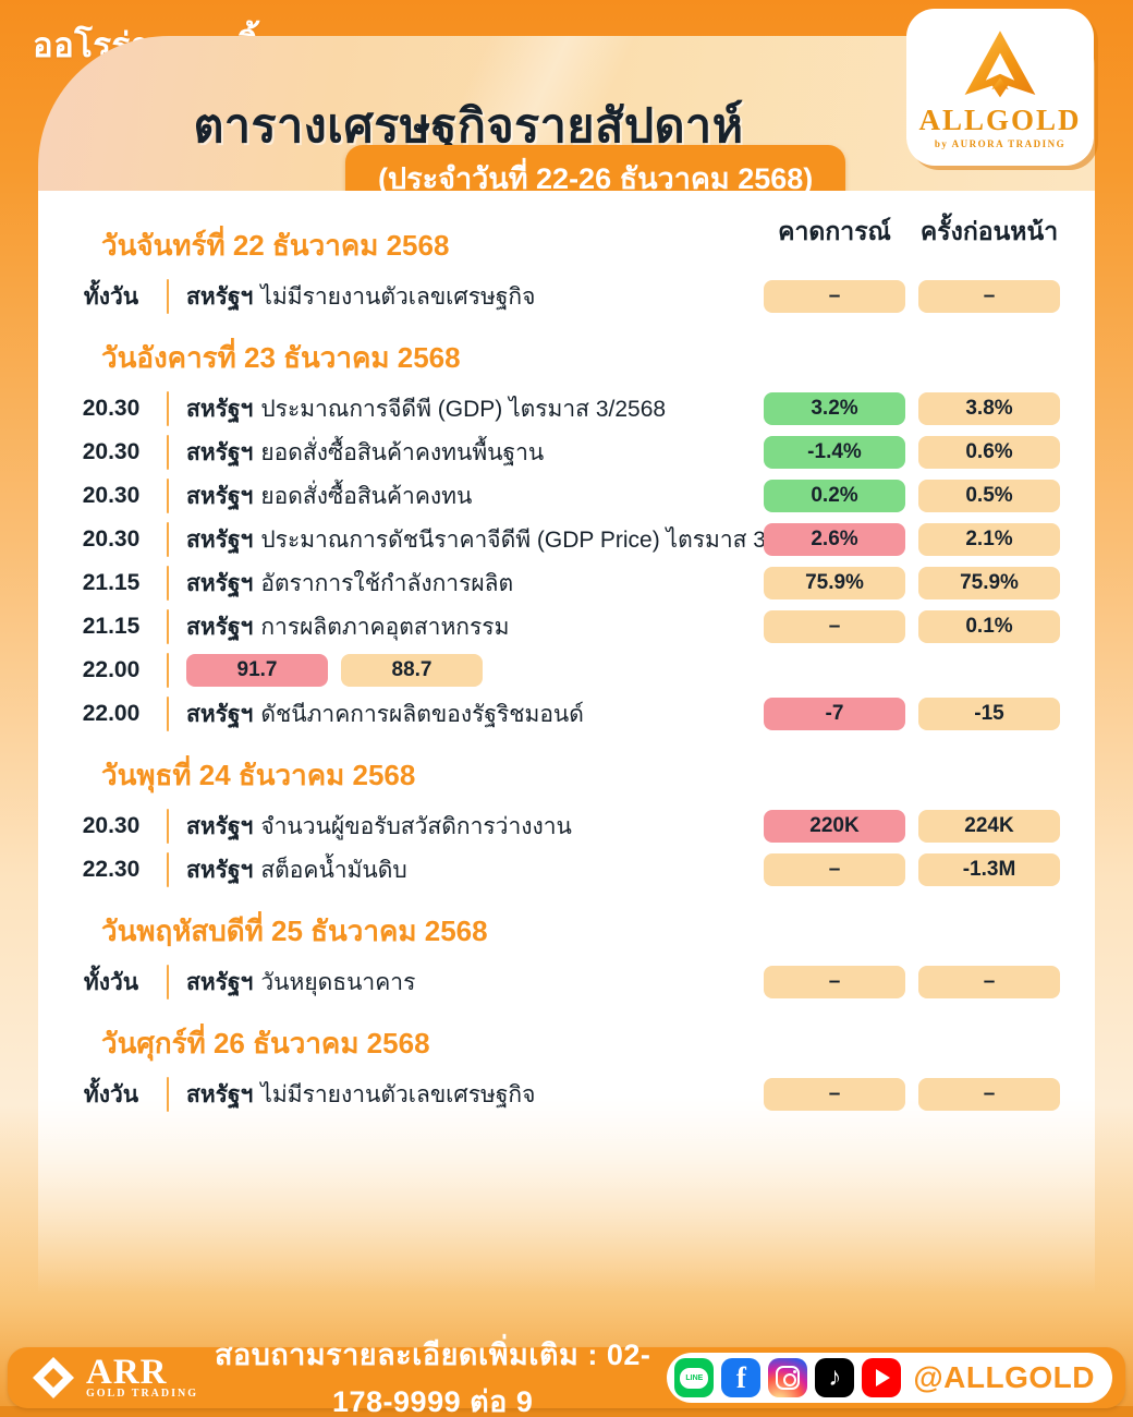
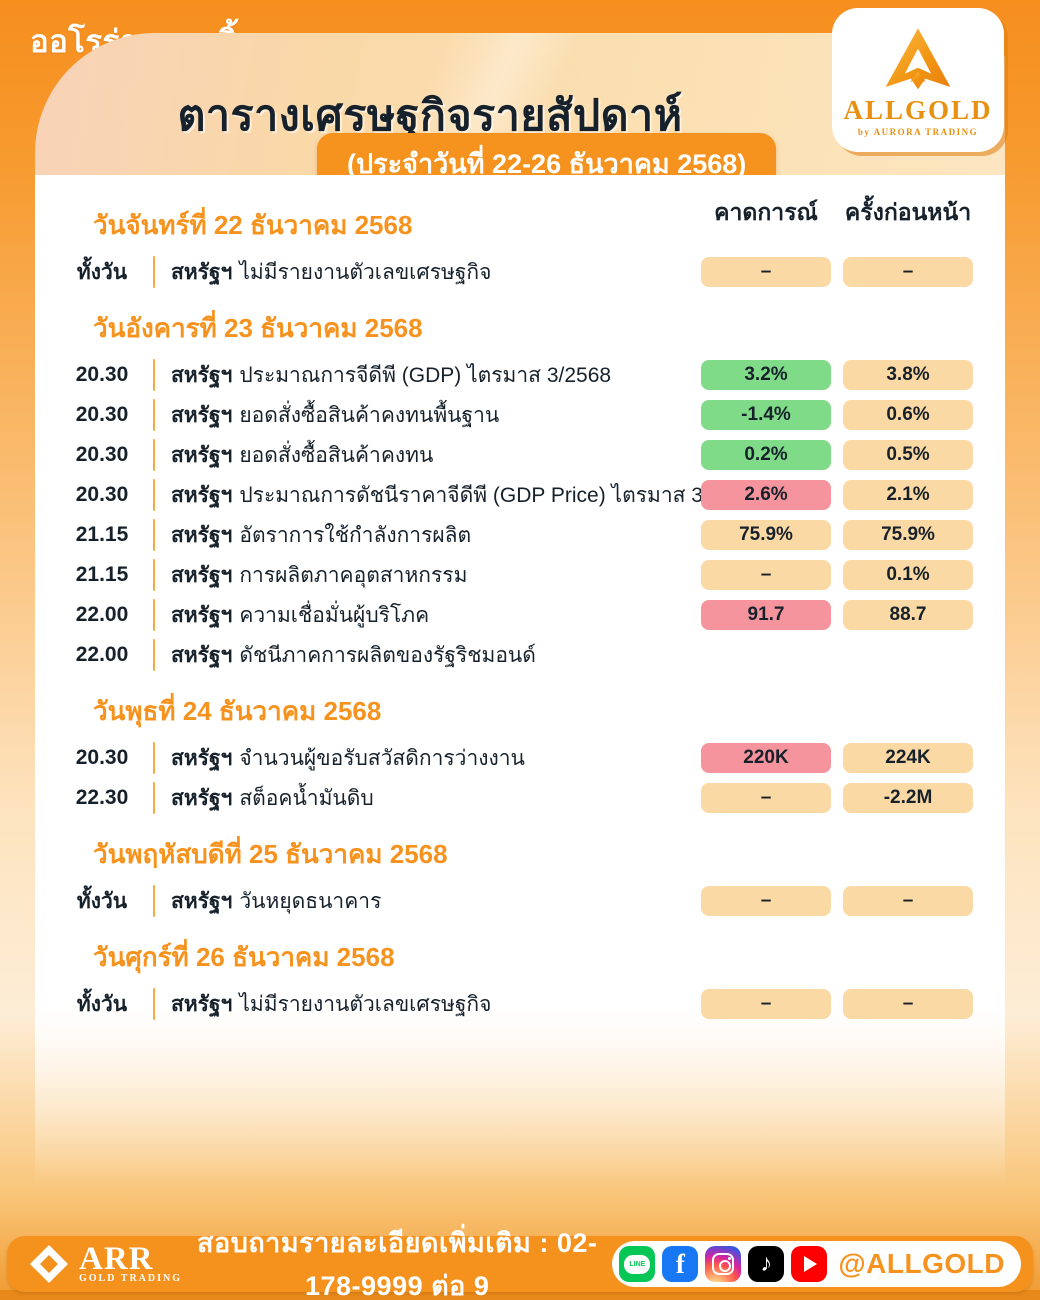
  ตารางเศรษฐกิจรายสัปดาห์
  (ประจำวันที่ 22-26 ธันวาคม 2568)
  ALLGOLD
  by AURORA TRADING
  คาดการณ์
  ครั้งก่อนหน้า
  วันจันทร์ที่ 22 ธันวาคม 2568
  ทั้งวัน
  สหรัฐฯ ไม่มีรายงานตัวเลขเศรษฐกิจ
  –
  –
  วันอังคารที่ 23 ธันวาคม 2568
  20.30
  สหรัฐฯ ประมาณการจีดีพี (GDP) ไตรมาส 3/2568
  3.2%
  3.8%
  20.30
  สหรัฐฯ ยอดสั่งซื้อสินค้าคงทนพื้นฐาน
  -1.4%
  0.6%
  20.30
  สหรัฐฯ ยอดสั่งซื้อสินค้าคงทน
  0.2%
  0.5%
  20.30
  สหรัฐฯ ประมาณการดัชนีราคาจีดีพี (GDP Price) ไตรมาส 3
  2.6%
  2.1%
  21.15
  สหรัฐฯ อัตราการใช้กำลังการผลิต
  75.9%
  75.9%
  21.15
  สหรัฐฯ การผลิตภาคอุตสาหกรรม
  –
  0.1%
  22.00
+ สหรัฐฯ ความเชื่อมั่นผู้บริโภค
  91.7
  88.7
  22.00
  สหรัฐฯ ดัชนีภาคการผลิตของรัฐริชมอนด์
- -7
- -15
  วันพุธที่ 24 ธันวาคม 2568
  20.30
  สหรัฐฯ จำนวนผู้ขอรับสวัสดิการว่างงาน
  220K
  224K
  22.30
  สหรัฐฯ สต็อคน้ำมันดิบ
  –
- -1.3M
+ -2.2M
  วันพฤหัสบดีที่ 25 ธันวาคม 2568
  ทั้งวัน
  สหรัฐฯ วันหยุดธนาคาร
  –
  –
  วันศุกร์ที่ 26 ธันวาคม 2568
  ทั้งวัน
  สหรัฐฯ ไม่มีรายงานตัวเลขเศรษฐกิจ
  –
  –
  ARR
  GOLD TRADING
  สอบถามรายละเอียดเพิ่มเติม : 02-178-9999 ต่อ 9
  f
  ♪
  @ALLGOLD
